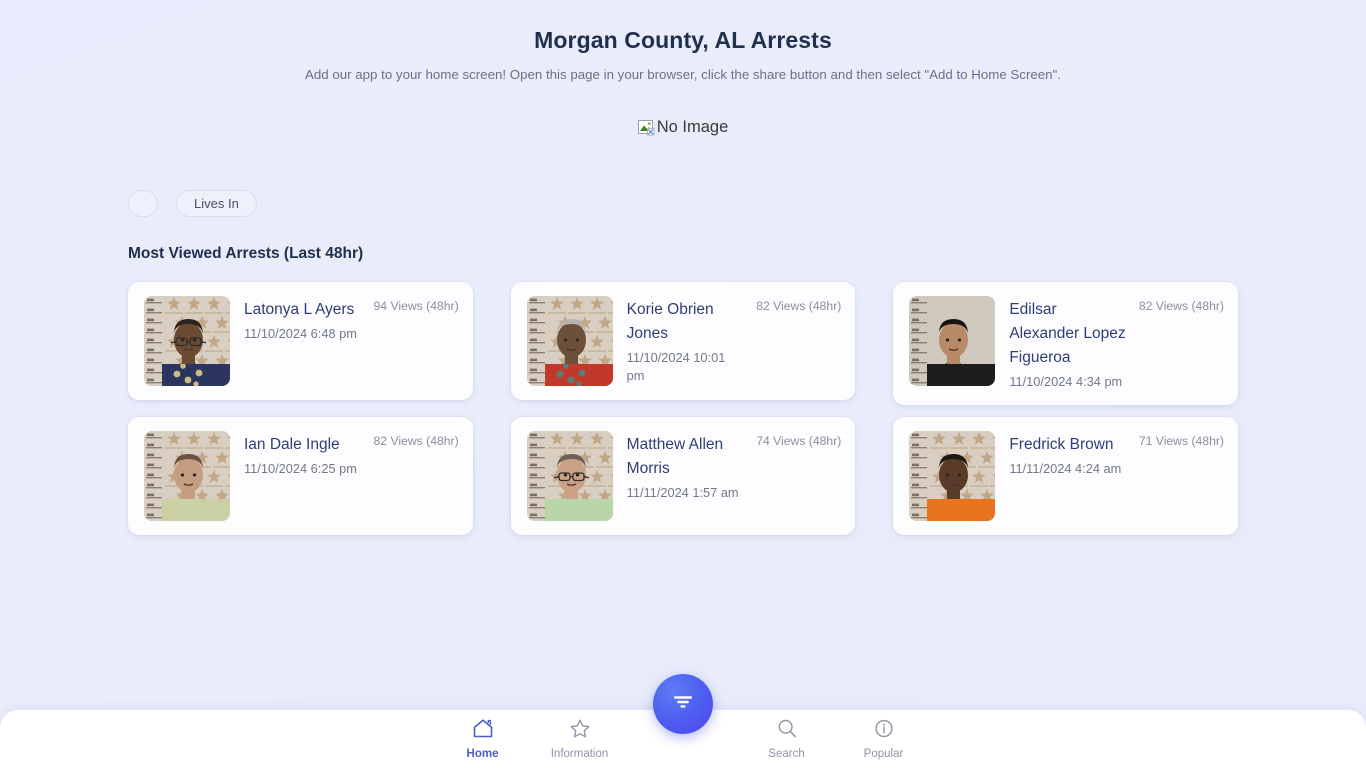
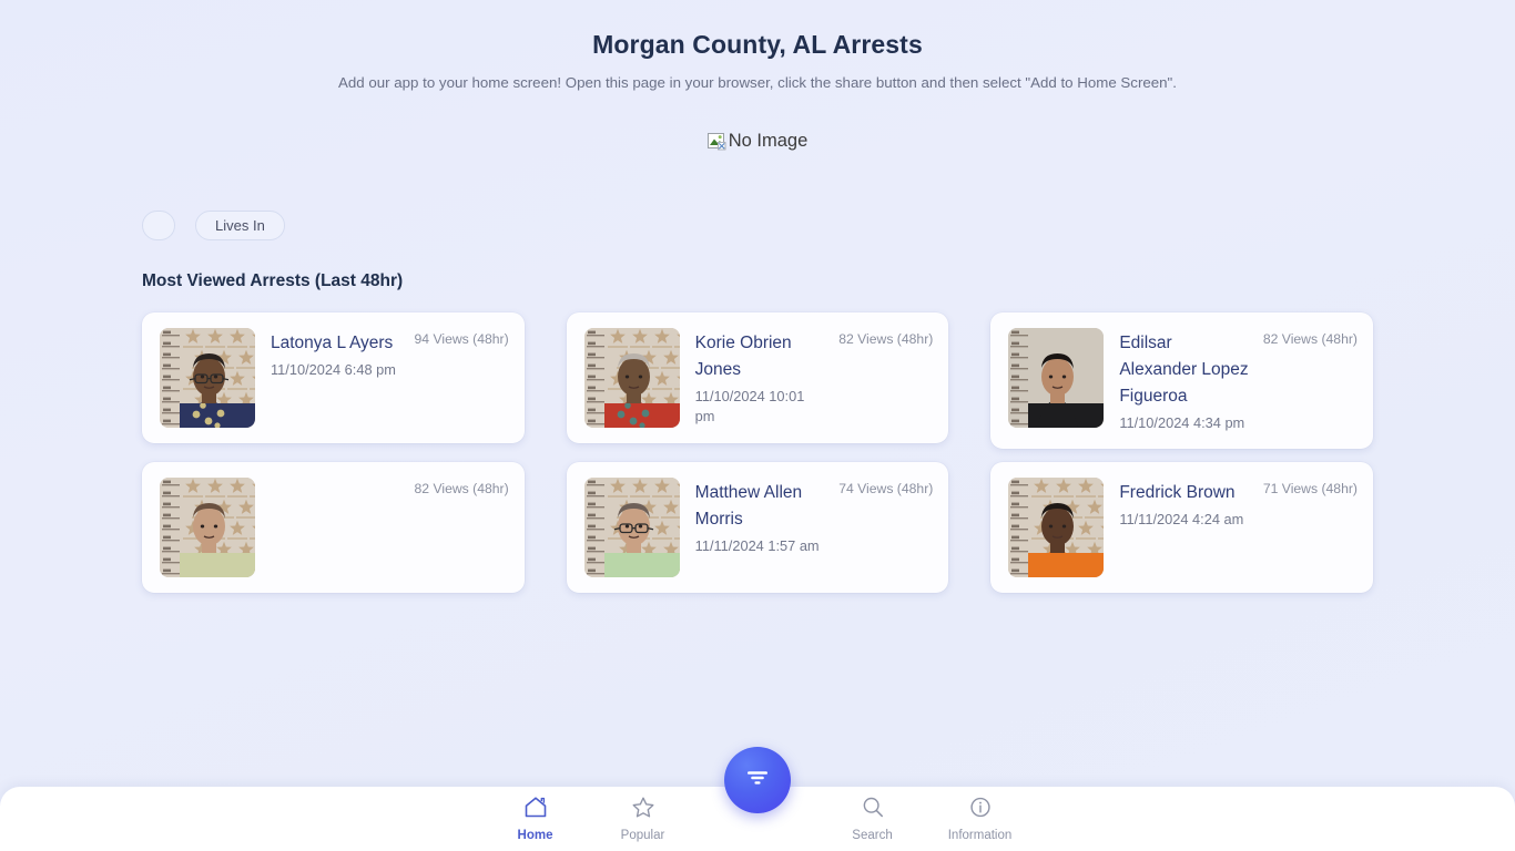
  Morgan County, AL Arrests
  Add our app to your home screen! Open this page in your browser, click the share button and then select "Add to Home Screen".
  No Image
  Lives In
  Most Viewed Arrests (Last 48hr)
  Latonya L Ayers
  11/10/2024 6:48 pm
  94 Views (48hr)
  Korie Obrien Jones
  11/10/2024 10:01 pm
  82 Views (48hr)
  Edilsar Alexander Lopez Figueroa
  11/10/2024 4:34 pm
  82 Views (48hr)
- Ian Dale Ingle
- 11/10/2024 6:25 pm
  82 Views (48hr)
  Matthew Allen Morris
  11/11/2024 1:57 am
  74 Views (48hr)
  Fredrick Brown
  11/11/2024 4:24 am
  71 Views (48hr)
  Home
- Information
+ Popular
  Search
- Popular
+ Information
